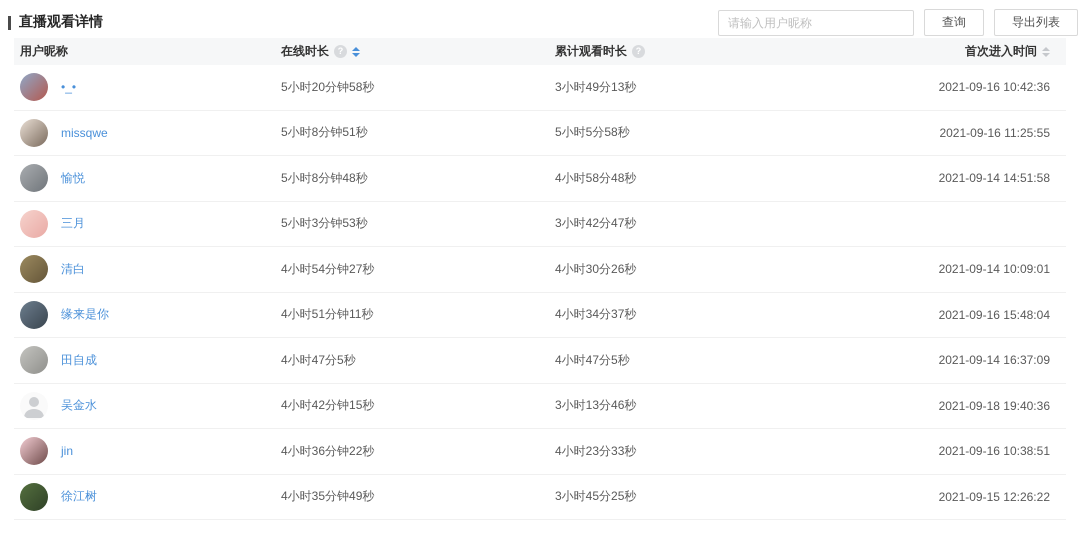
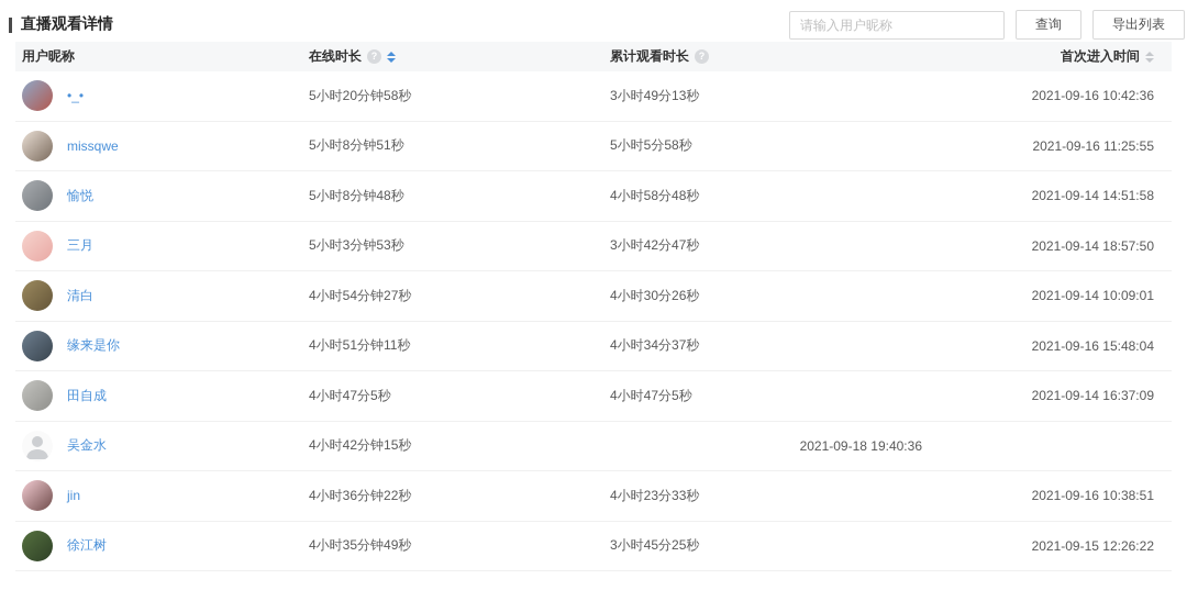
  直播观看详情
  请输入用户昵称
  查询
  导出列表
  用户昵称
  在线时长
  ?
  累计观看时长
  ?
  首次进入时间
  •_•
  5小时20分钟58秒
  3小时49分13秒
  2021-09-16 10:42:36
  missqwe
  5小时8分钟51秒
  5小时5分58秒
  2021-09-16 11:25:55
  愉悦
  5小时8分钟48秒
  4小时58分48秒
  2021-09-14 14:51:58
  三月
  5小时3分钟53秒
  3小时42分47秒
+ 2021-09-14 18:57:50
  清白
  4小时54分钟27秒
  4小时30分26秒
  2021-09-14 10:09:01
  缘来是你
  4小时51分钟11秒
  4小时34分37秒
  2021-09-16 15:48:04
  田自成
  4小时47分5秒
  4小时47分5秒
  2021-09-14 16:37:09
  吴金水
  4小时42分钟15秒
- 3小时13分46秒
  2021-09-18 19:40:36
  jin
  4小时36分钟22秒
  4小时23分33秒
  2021-09-16 10:38:51
  徐江树
  4小时35分钟49秒
  3小时45分25秒
  2021-09-15 12:26:22
